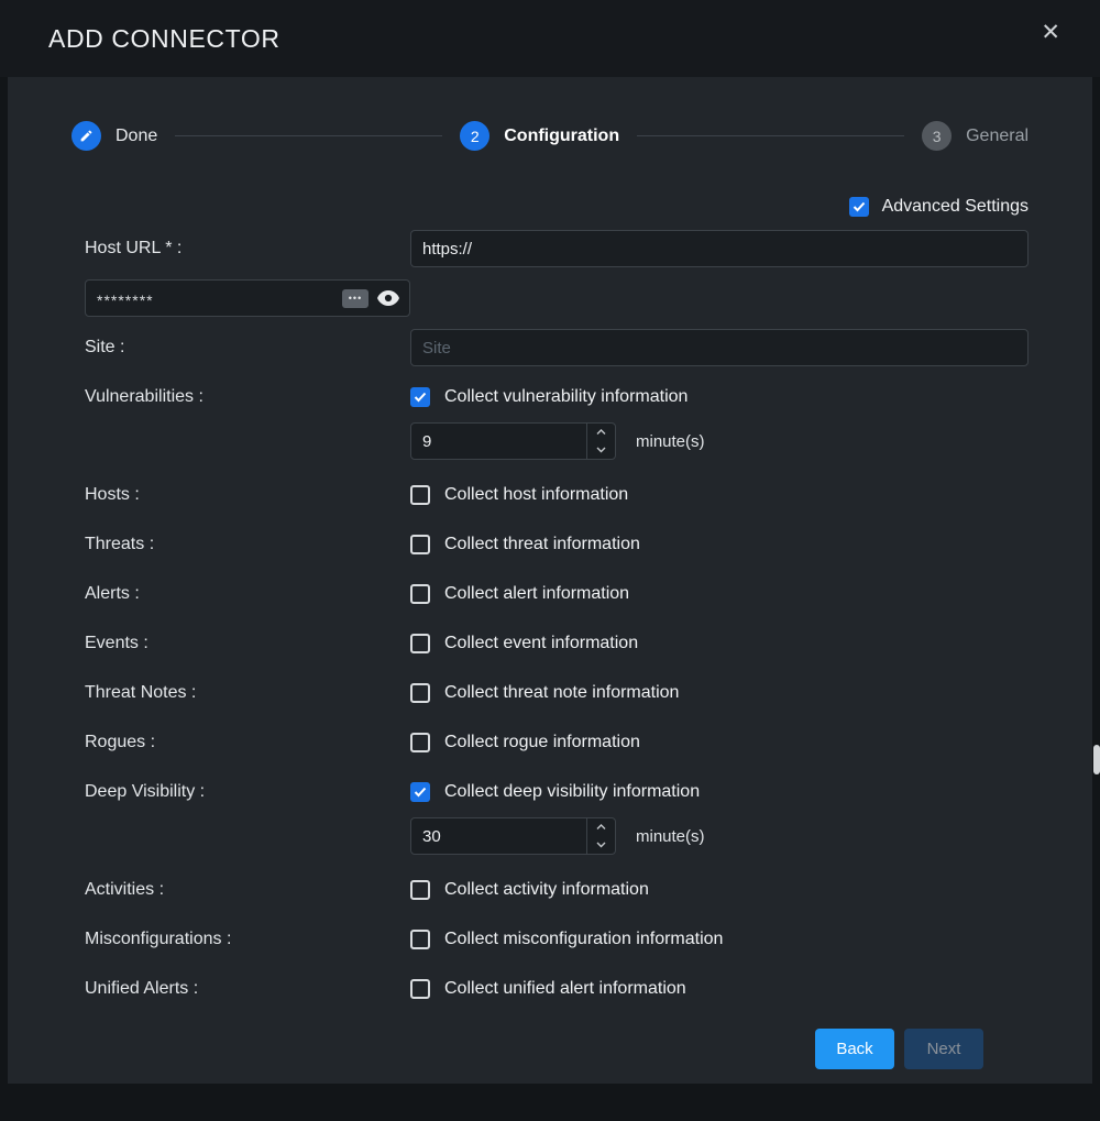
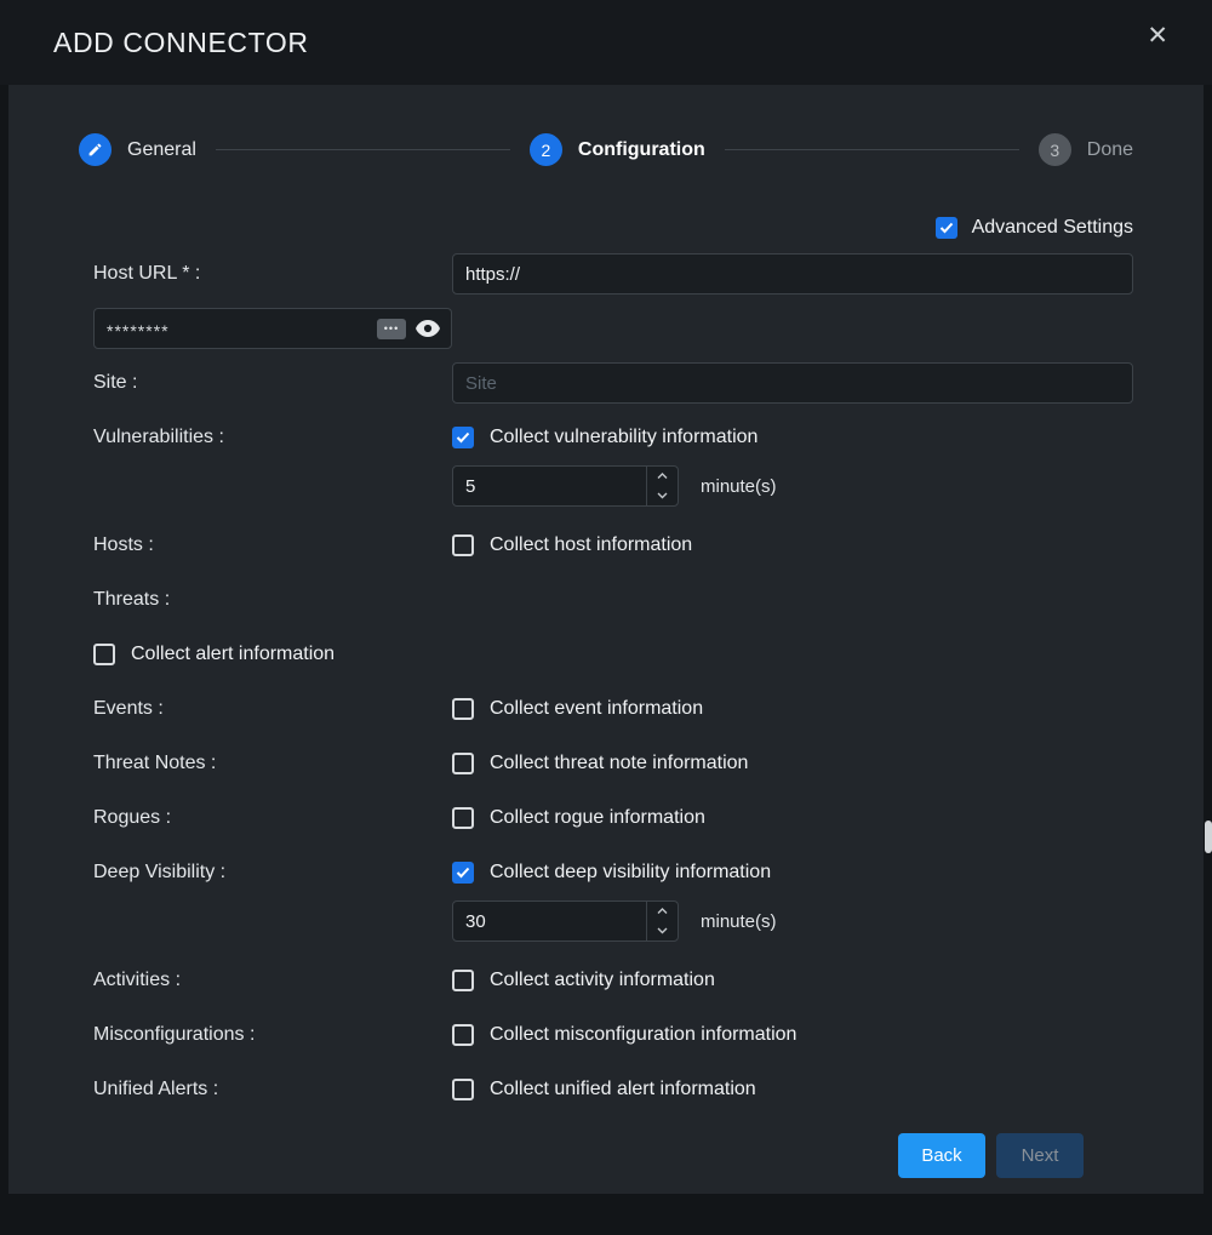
  ADD CONNECTOR
  ✕
- Done
+ General
  2
  Configuration
  3
- General
+ Done
  Advanced Settings
  Host URL * :
  https://
  ********
  •••
  Site :
  Site
  Vulnerabilities :
  Collect vulnerability information
- 9
+ 5
  minute(s)
  Hosts :
  Collect host information
  Threats :
- Collect threat information
- Alerts :
  Collect alert information
  Events :
  Collect event information
  Threat Notes :
  Collect threat note information
  Rogues :
  Collect rogue information
  Deep Visibility :
  Collect deep visibility information
  30
  minute(s)
  Activities :
  Collect activity information
  Misconfigurations :
  Collect misconfiguration information
  Unified Alerts :
  Collect unified alert information
  Back
  Next
